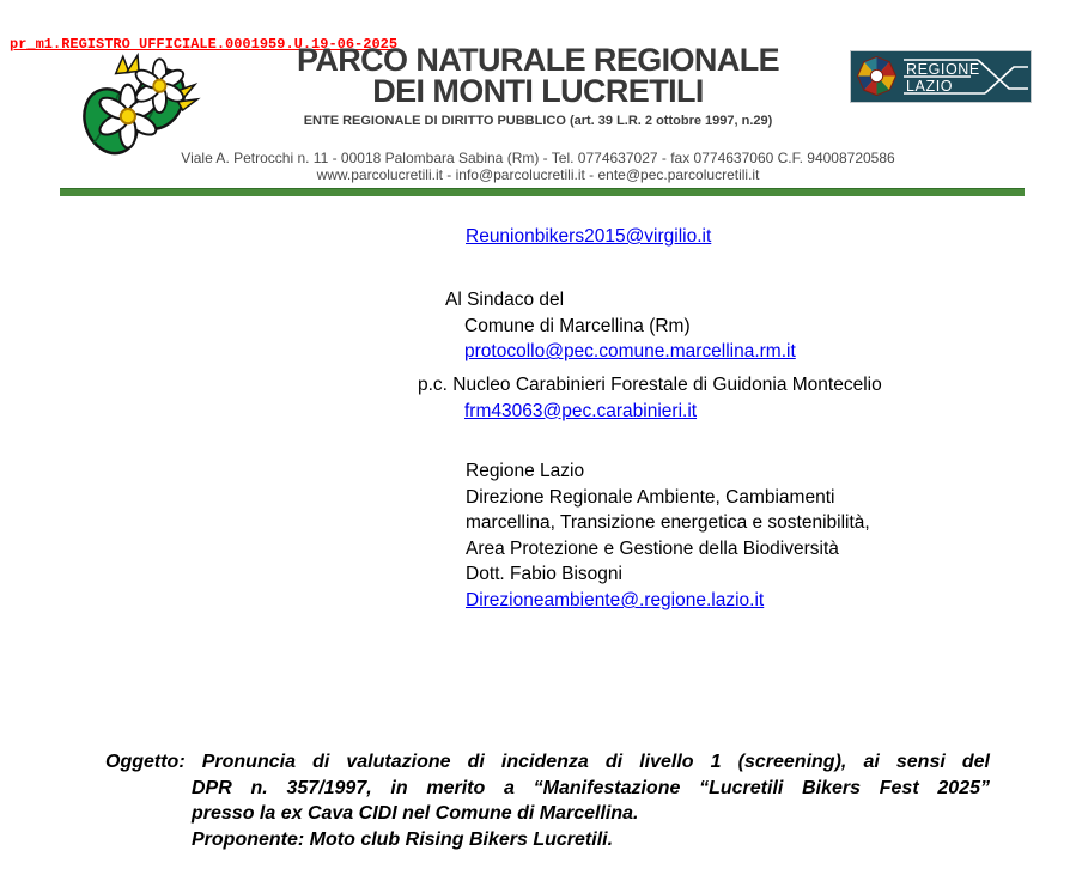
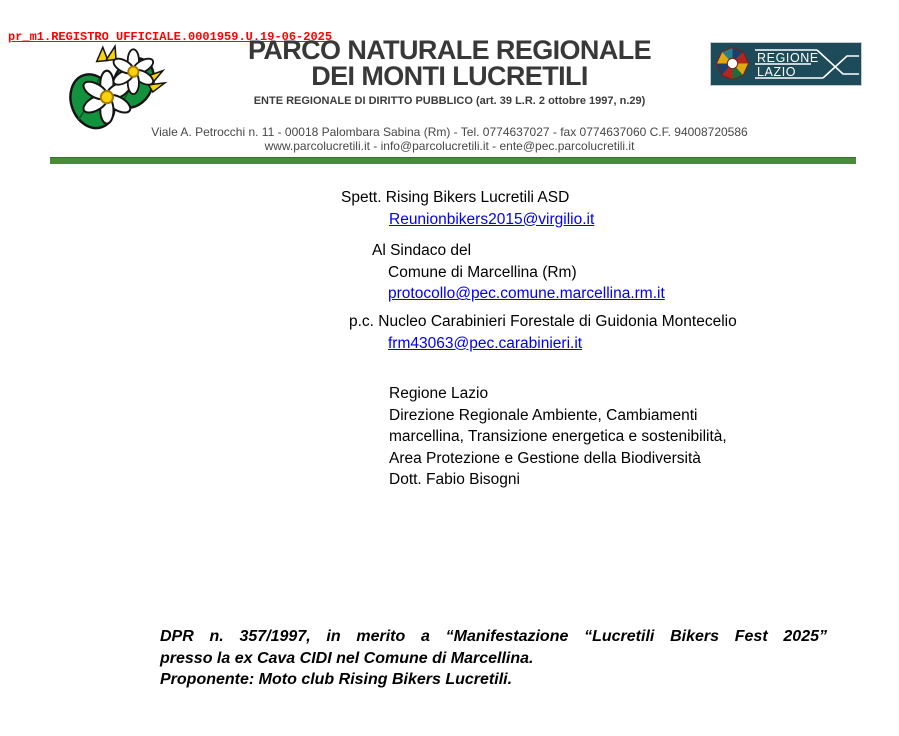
  pr_m1.REGISTRO UFFICIALE.0001959.U.19-06-2025
  PARCO NATURALE REGIONALE
  DEI MONTI LUCRETILI
  ENTE REGIONALE DI DIRITTO PUBBLICO (art. 39 L.R. 2 ottobre 1997, n.29)
  Viale A. Petrocchi n. 11 - 00018 Palombara Sabina (Rm) - Tel. 0774637027 - fax 0774637060 C.F. 94008720586
  www.parcolucretili.it - info@parcolucretili.it - ente@pec.parcolucretili.it
  REGIONE
  LAZIO
+ Spett. Rising Bikers Lucretili ASD
  Reunionbikers2015@virgilio.it
  Al Sindaco del
  Comune di Marcellina (Rm)
  protocollo@pec.comune.marcellina.rm.it
  p.c. Nucleo Carabinieri Forestale di Guidonia Montecelio
  frm43063@pec.carabinieri.it
  Regione Lazio
  Direzione Regionale Ambiente, Cambiamenti
  marcellina, Transizione energetica e sostenibilità,
  Area Protezione e Gestione della Biodiversità
  Dott. Fabio Bisogni
- Direzioneambiente@.regione.lazio.it
- Oggetto: Pronuncia di valutazione di incidenza di livello 1 (screening), ai sensi del
  DPR n. 357/1997, in merito a “Manifestazione “Lucretili Bikers Fest 2025”
  presso la ex Cava CIDI nel Comune di Marcellina.
  Proponente: Moto club Rising Bikers Lucretili.
